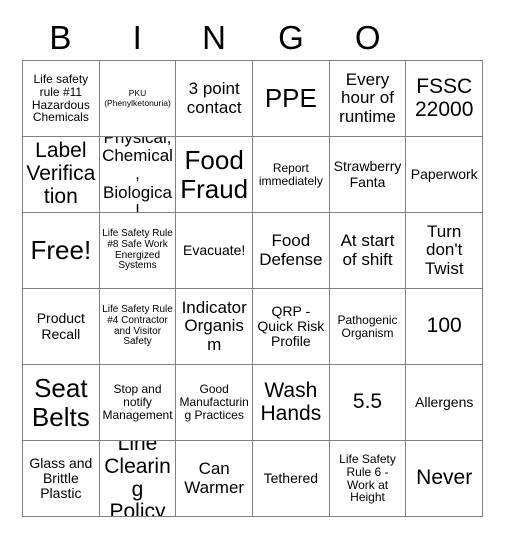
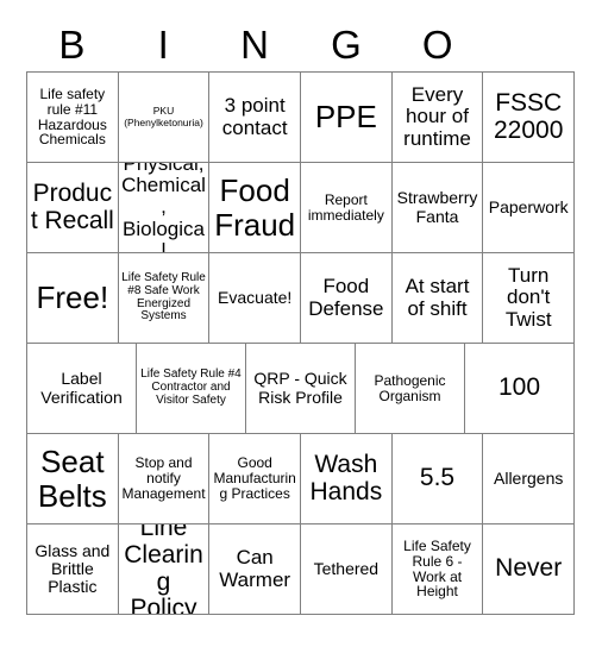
  B
  I
  N
  G
  O
  Life safety rule #11 Hazardous Chemicals
  PKU (Phenylketonuria)
  3 point contact
  PPE
  Every hour of runtime
  FSSC 22000
- Label Verification
+ Product Recall
  Physical, Chemical, Biological
  Food Fraud
  Report immediately
  Strawberry Fanta
  Paperwork
  Free!
  Life Safety Rule #8 Safe Work Energized Systems
  Evacuate!
  Food Defense
  At start of shift
  Turn don't Twist
- Product Recall
+ Label Verification
  Life Safety Rule #4 Contractor and Visitor Safety
- Indicator Organism
  QRP - Quick Risk Profile
  Pathogenic Organism
  100
  Seat Belts
  Stop and notify Management
  Good Manufacturing Practices
  Wash Hands
  5.5
  Allergens
  Glass and Brittle Plastic
  Line Clearing Policy
  Can Warmer
  Tethered
  Life Safety Rule 6 - Work at Height
  Never
